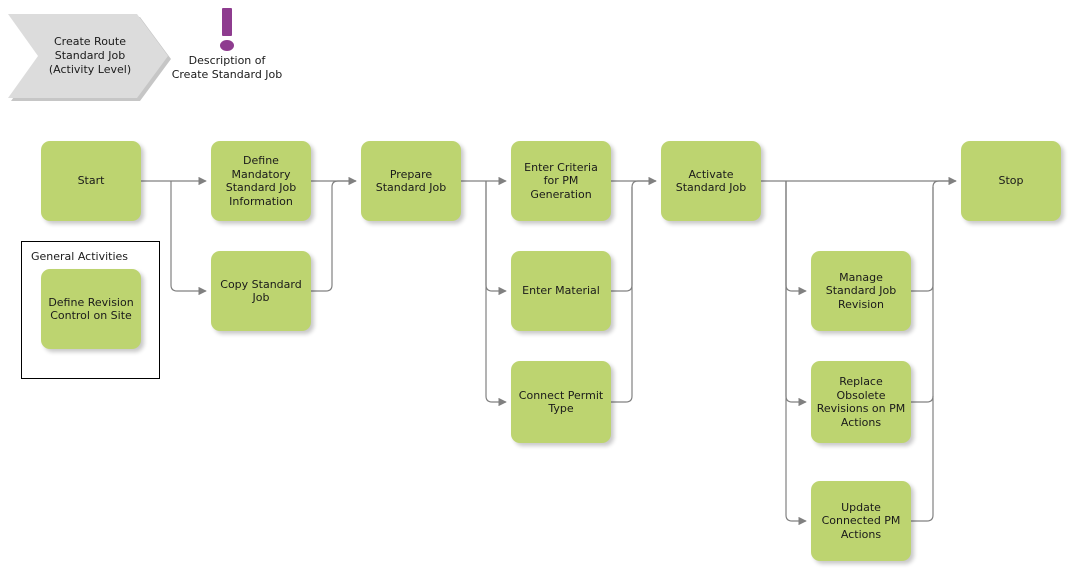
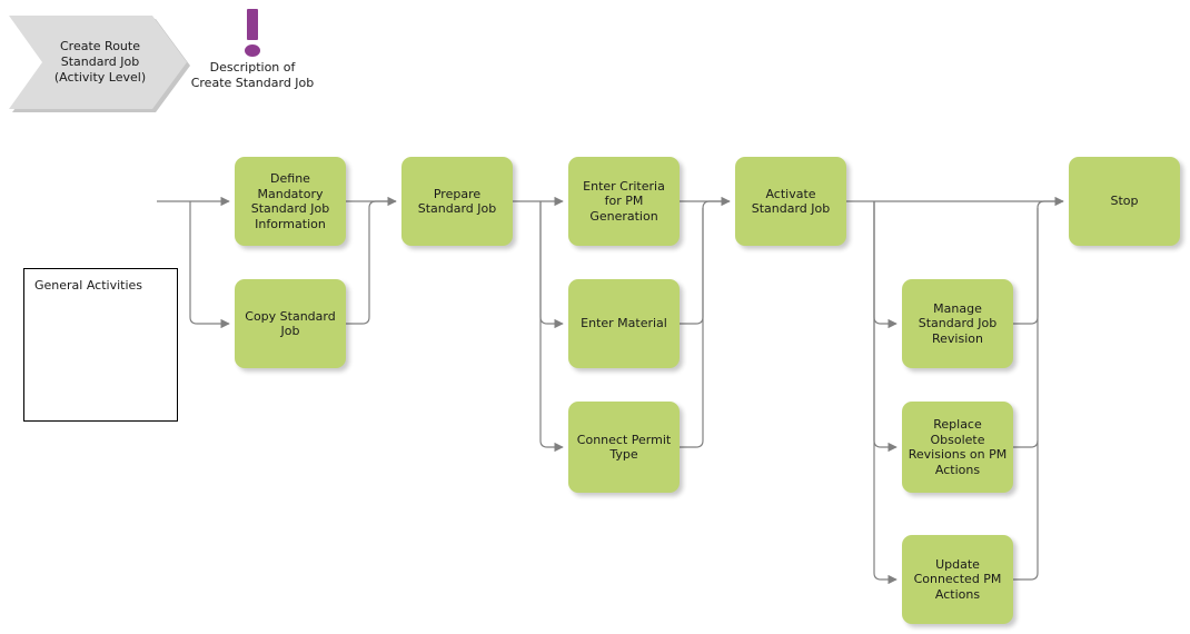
  Create Route
  Standard Job
  (Activity Level)
  Description of
  Create Standard Job
  General Activities
- Start
- Define Revision
- Control on Site
  Define
  Mandatory
  Standard Job
  Information
  Copy Standard
  Job
  Prepare
  Standard Job
  Enter Criteria
  for PM
  Generation
  Enter Material
  Connect Permit
  Type
  Activate
  Standard Job
  Manage
  Standard Job
  Revision
  Replace
  Obsolete
  Revisions on PM
  Actions
  Update
  Connected PM
  Actions
  Stop
